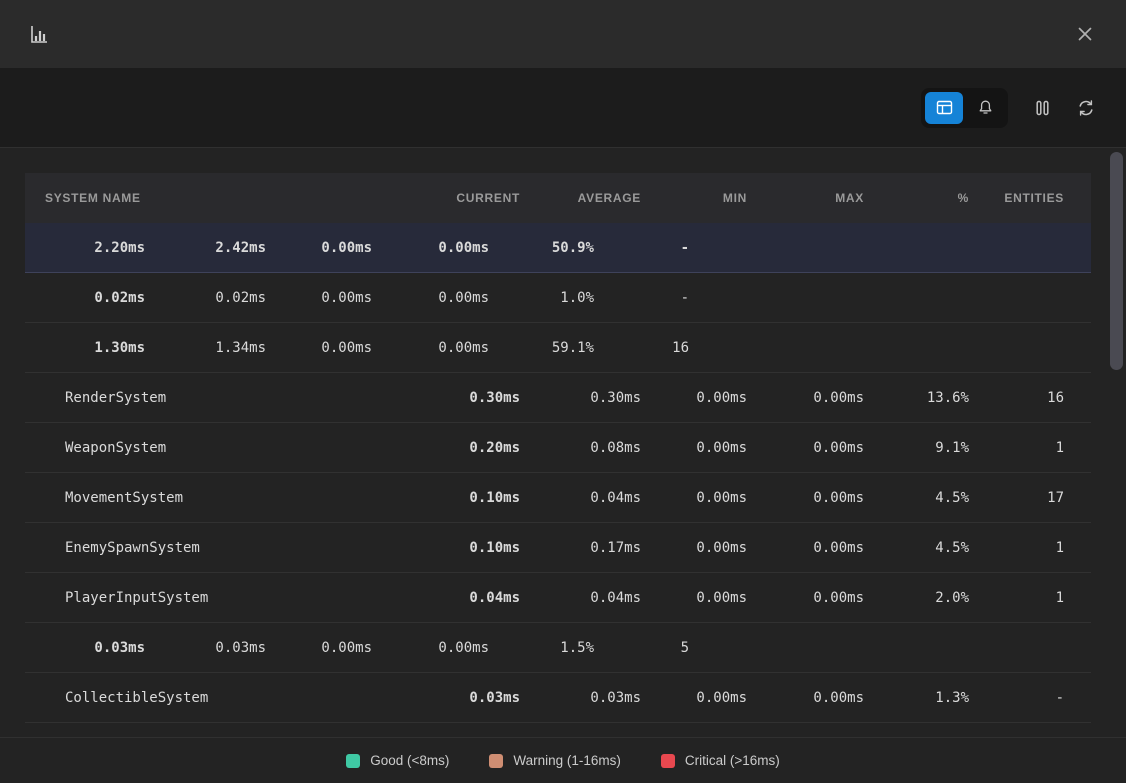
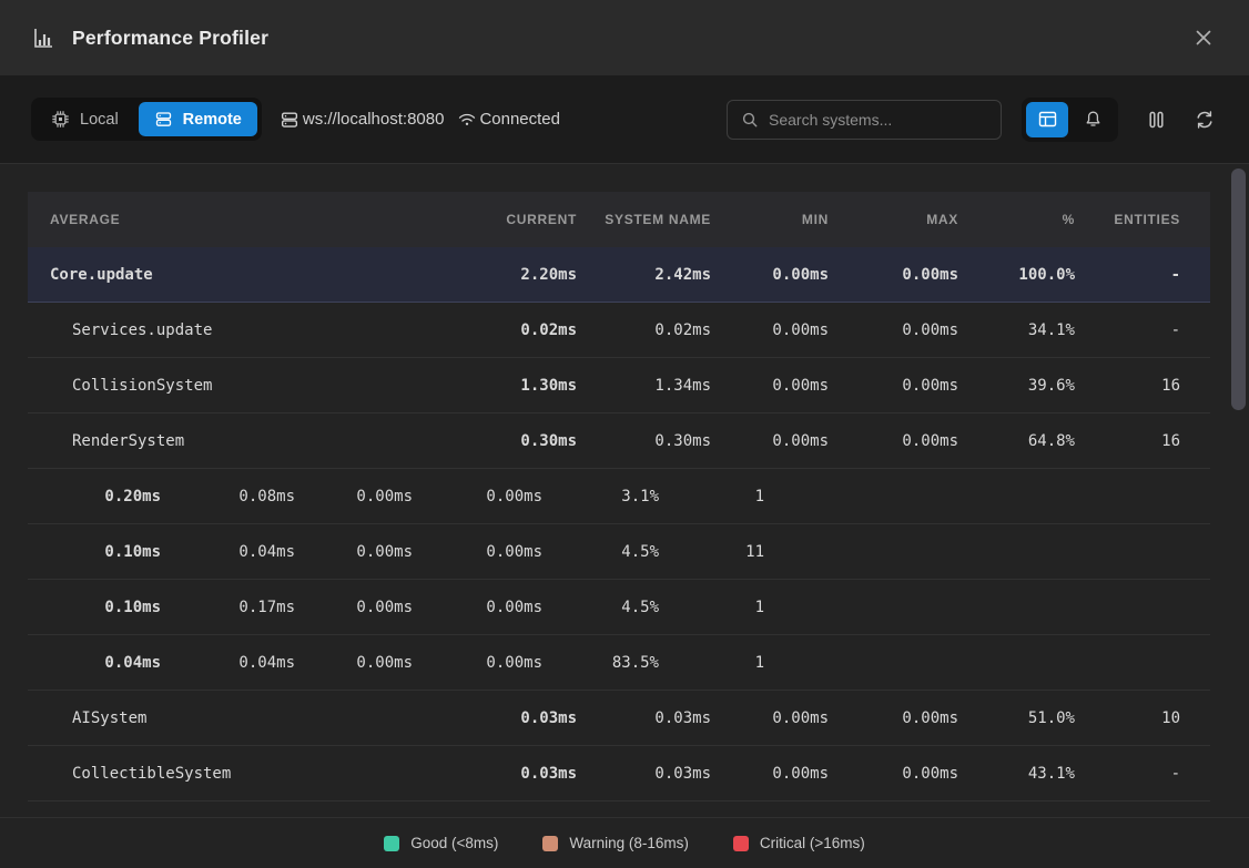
+ Performance Profiler
+ Local
+ Remote
+ ws://localhost:8080
+ Connected
+ Search systems...
- SYSTEM NAME
+ AVERAGE
  CURRENT
- AVERAGE
+ SYSTEM NAME
  MIN
  MAX
  %
  ENTITIES
+ Core.update
  2.20ms
  2.42ms
  0.00ms
  0.00ms
- 50.9%
+ 100.0%
  -
+ Services.update
  0.02ms
  0.02ms
  0.00ms
  0.00ms
- 1.0%
+ 34.1%
  -
+ CollisionSystem
  1.30ms
  1.34ms
  0.00ms
  0.00ms
- 59.1%
+ 39.6%
  16
  RenderSystem
  0.30ms
  0.30ms
  0.00ms
  0.00ms
- 13.6%
+ 64.8%
  16
- WeaponSystem
  0.20ms
  0.08ms
  0.00ms
  0.00ms
- 9.1%
+ 3.1%
  1
- MovementSystem
  0.10ms
  0.04ms
  0.00ms
  0.00ms
  4.5%
- 17
+ 11
- EnemySpawnSystem
  0.10ms
  0.17ms
  0.00ms
  0.00ms
  4.5%
  1
- PlayerInputSystem
  0.04ms
  0.04ms
  0.00ms
  0.00ms
- 2.0%
+ 83.5%
  1
+ AISystem
  0.03ms
  0.03ms
  0.00ms
  0.00ms
- 1.5%
+ 51.0%
- 5
+ 10
  CollectibleSystem
  0.03ms
  0.03ms
  0.00ms
  0.00ms
- 1.3%
+ 43.1%
  -
  Good (<8ms)
- Warning (1-16ms)
+ Warning (8-16ms)
  Critical (>16ms)
